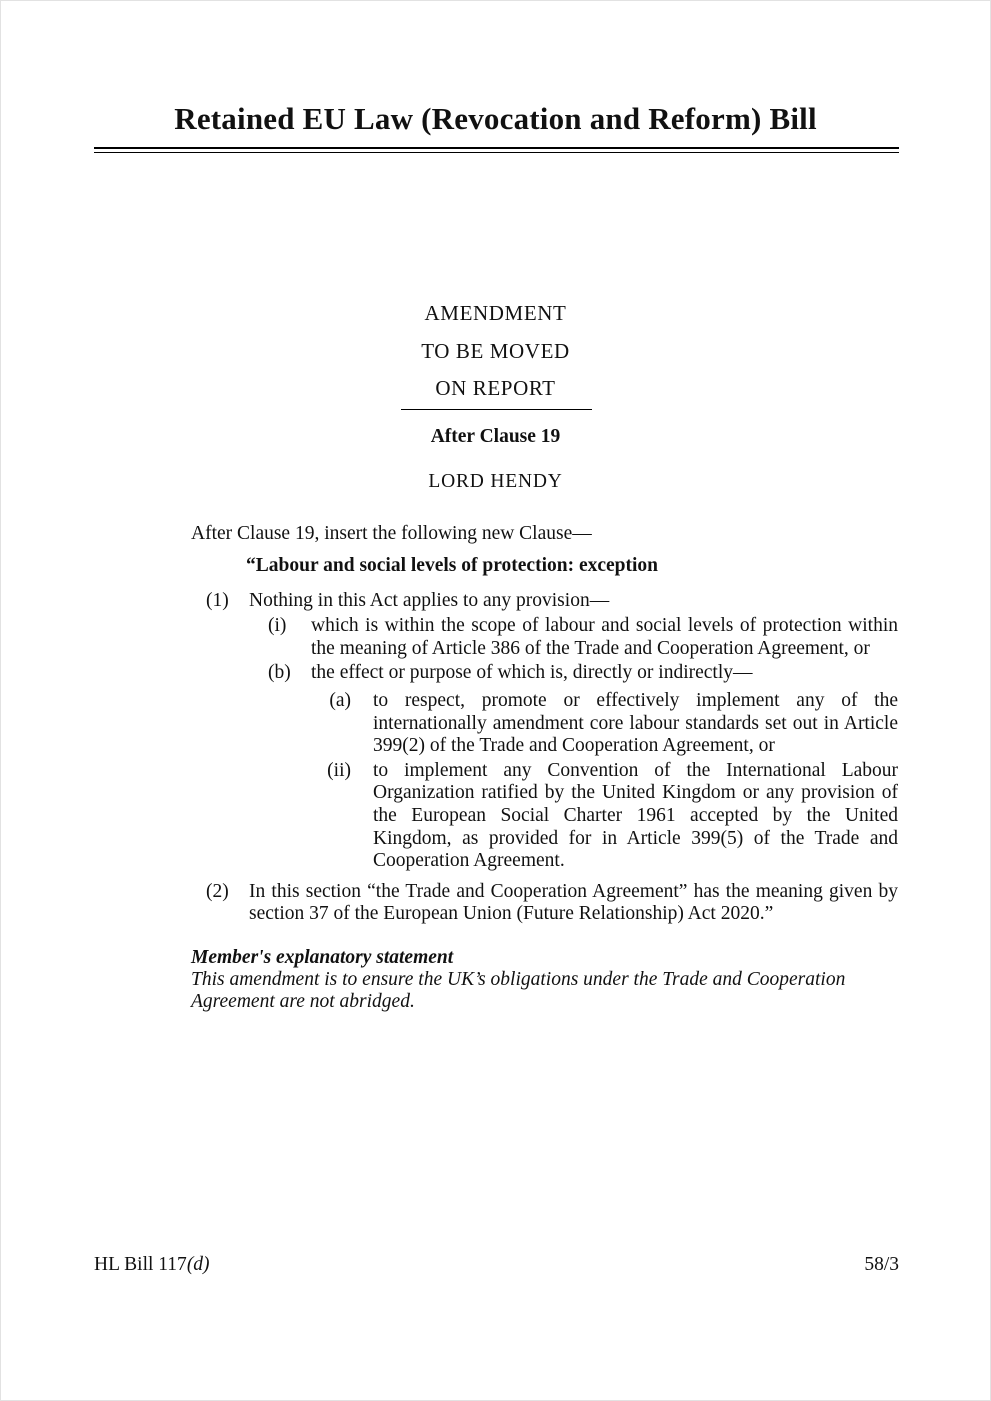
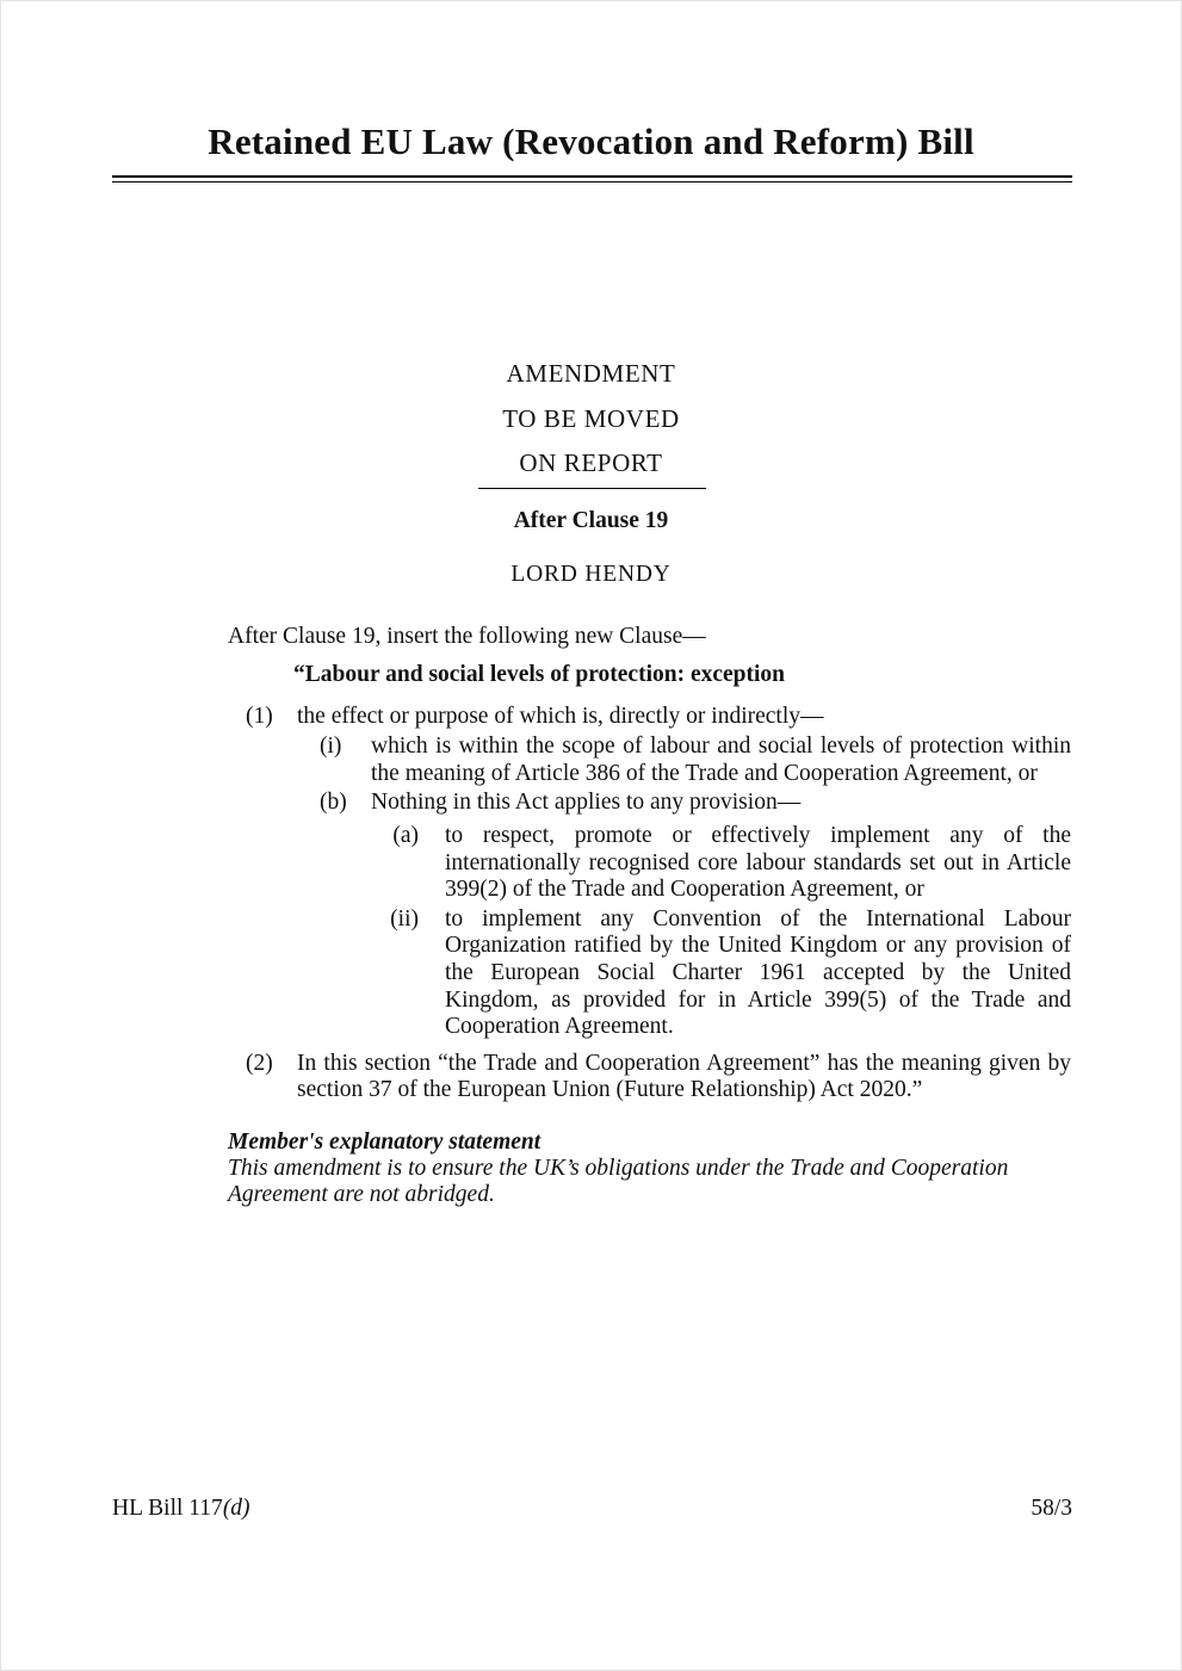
  Retained EU Law (Revocation and Reform) Bill
  AMENDMENT
  TO BE MOVED
  ON REPORT
  After Clause 19
  LORD HENDY
  After Clause 19, insert the following new Clause—
  “Labour and social levels of protection: exception
  (1)
- Nothing in this Act applies to any provision—
+ the effect or purpose of which is, directly or indirectly—
  (i)
  which is within the scope of labour and social levels of protection within the meaning of Article 386 of the Trade and Cooperation Agreement, or
  (b)
- the effect or purpose of which is, directly or indirectly—
+ Nothing in this Act applies to any provision—
  (a)
- to respect, promote or effectively implement any of the internationally amendment core labour standards set out in Article 399(2) of the Trade and Cooperation Agreement, or
+ to respect, promote or effectively implement any of the internationally recognised core labour standards set out in Article 399(2) of the Trade and Cooperation Agreement, or
  (ii)
  to implement any Convention of the International Labour Organization ratified by the United Kingdom or any provision of the European Social Charter 1961 accepted by the United Kingdom, as provided for in Article 399(5) of the Trade and Cooperation Agreement.
  (2)
  In this section “the Trade and Cooperation Agreement” has the meaning given by section 37 of the European Union (Future Relationship) Act 2020.”
  Member's explanatory statement
  This amendment is to ensure the UK’s obligations under the Trade and Cooperation Agreement are not abridged.
  HL Bill 117(d)
  58/3
